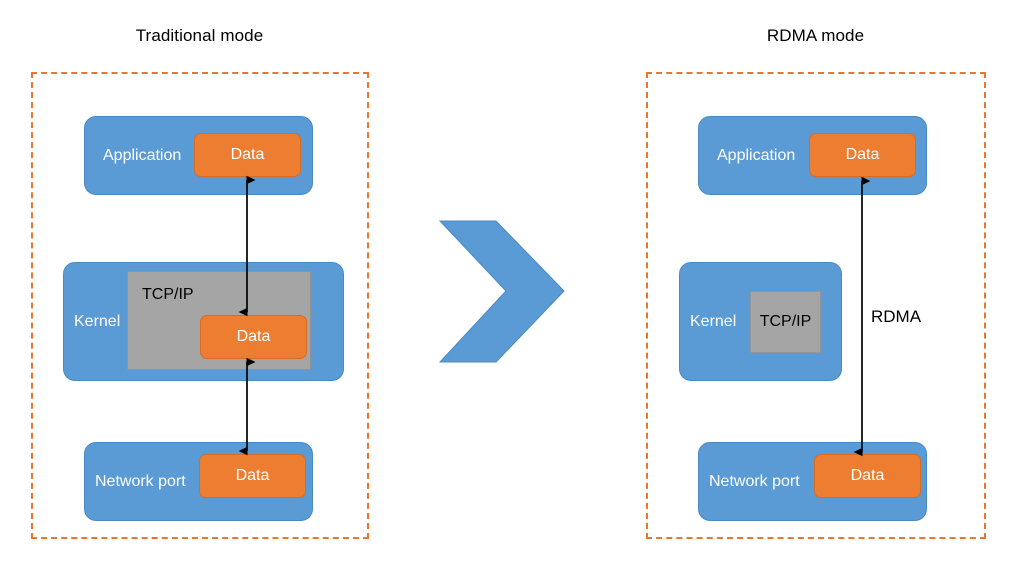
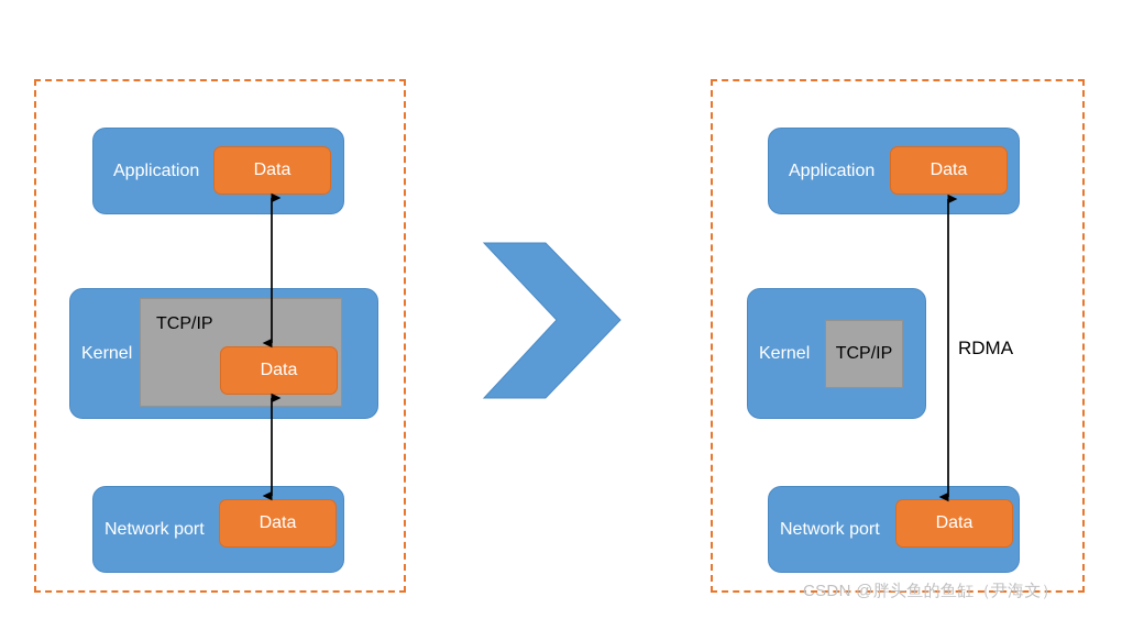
- Traditional mode
- RDMA mode
  Application
  Kernel
  TCP/IP
  Network port
  Data
  Data
  Data
  Application
  Kernel
  TCP/IP
  Network port
  Data
  Data
  RDMA
+ CSDN @胖头鱼的鱼缸（尹海文）
